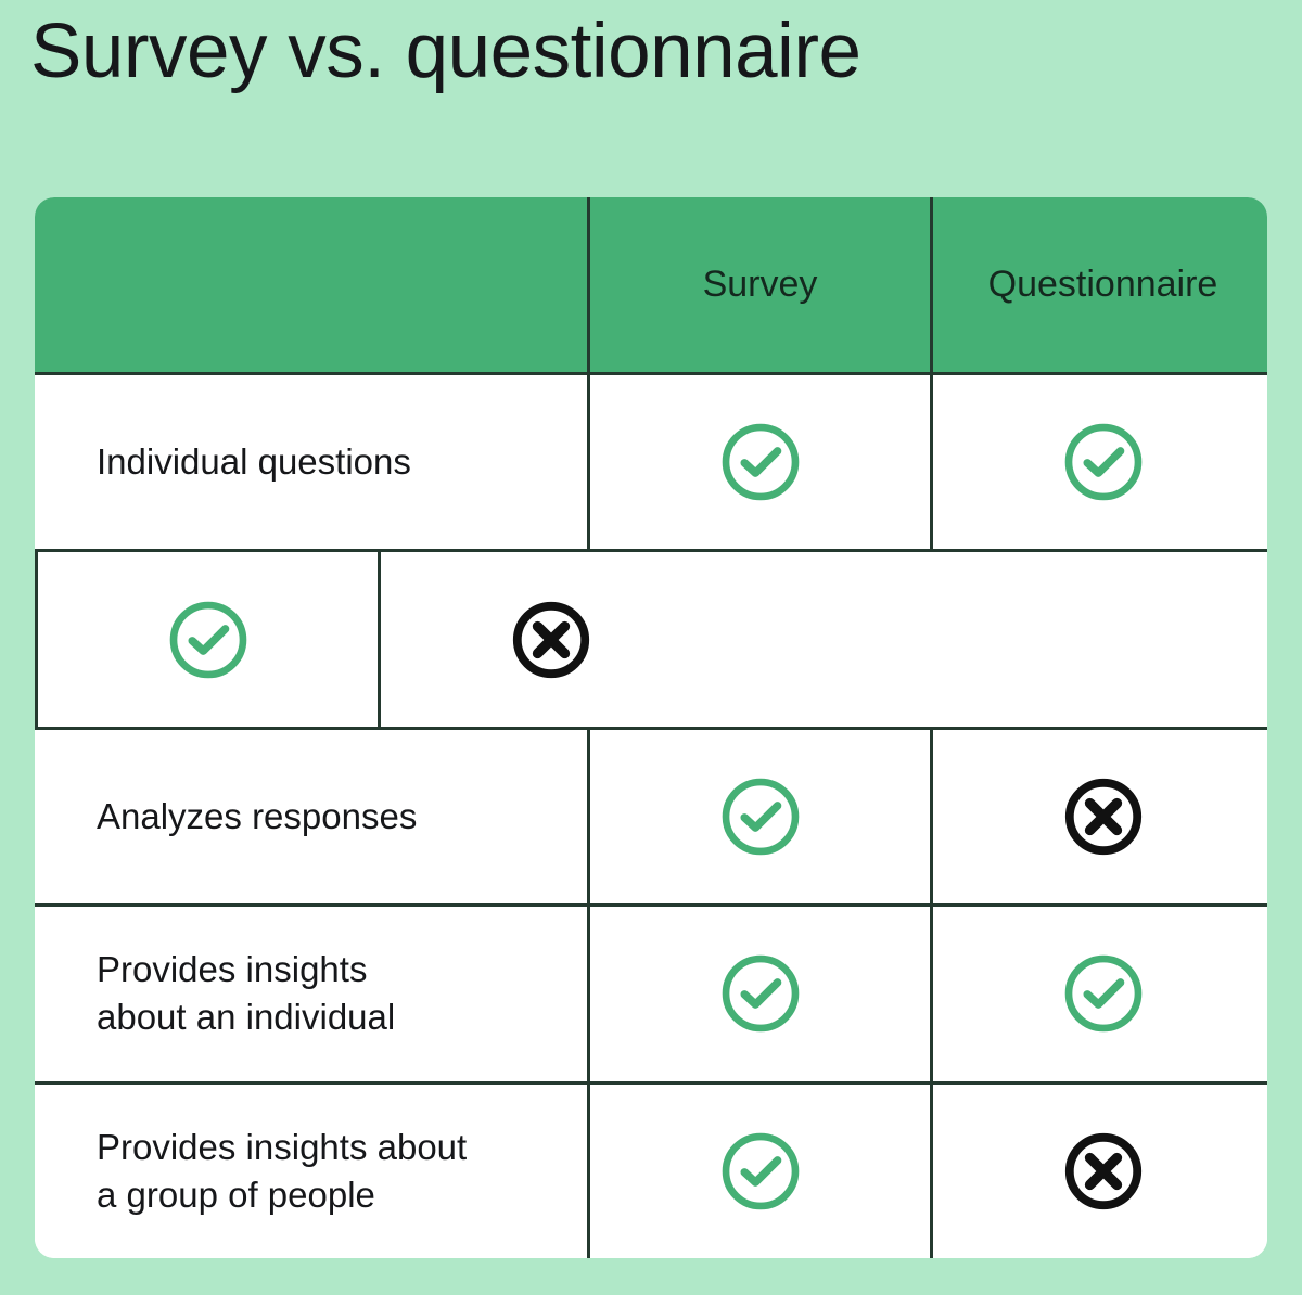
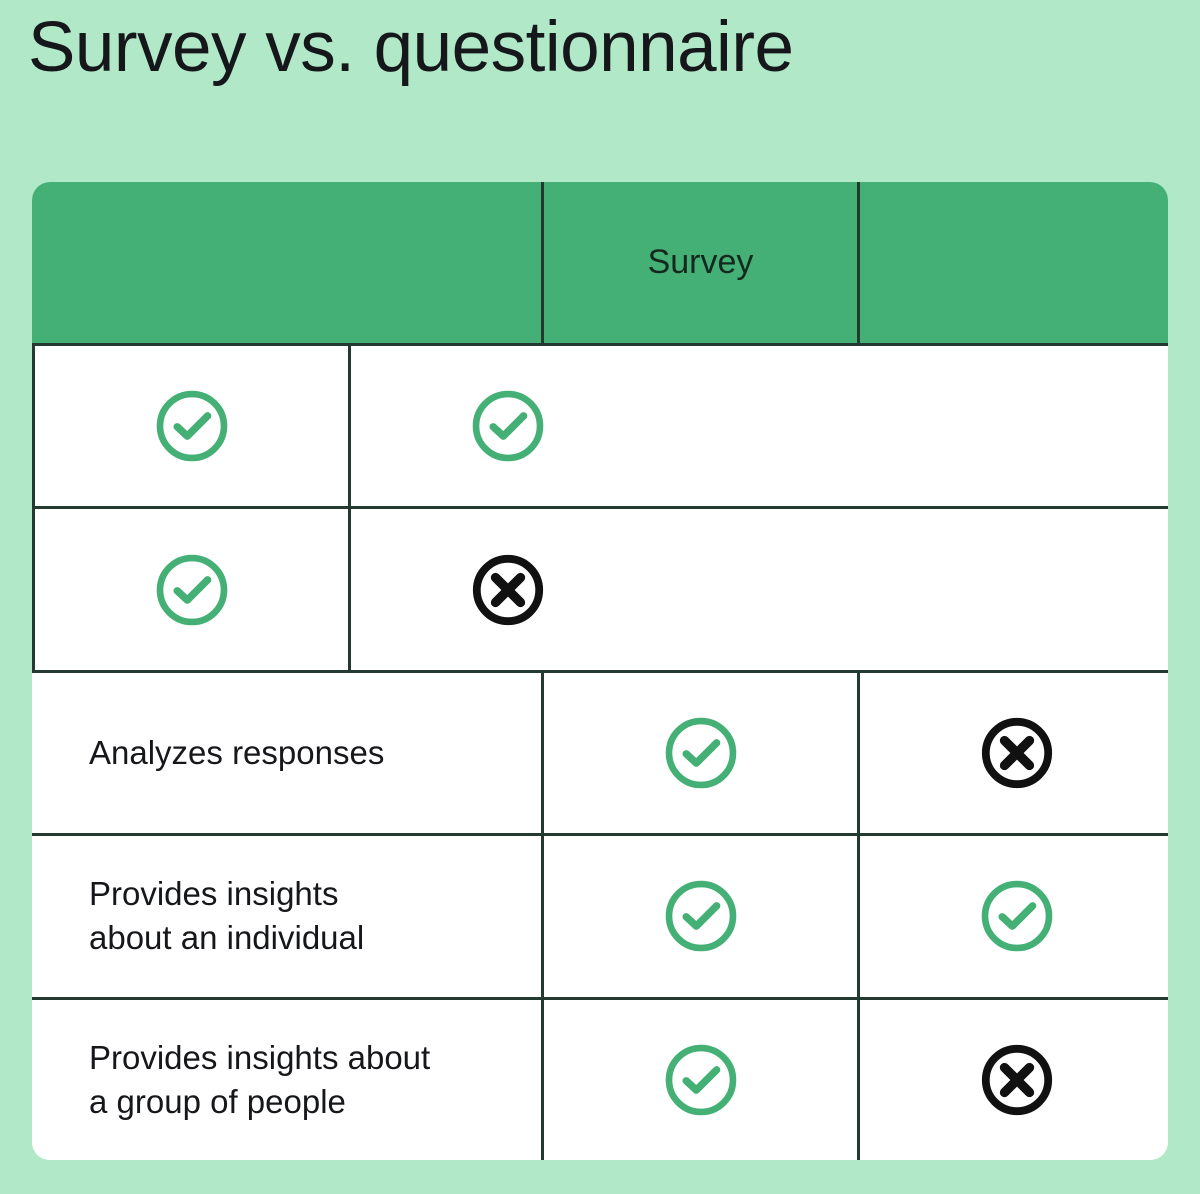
  Survey vs. questionnaire
  Survey
- Questionnaire
- Individual questions
  Analyzes responses
  Provides insights
  about an individual
  Provides insights about
  a group of people
